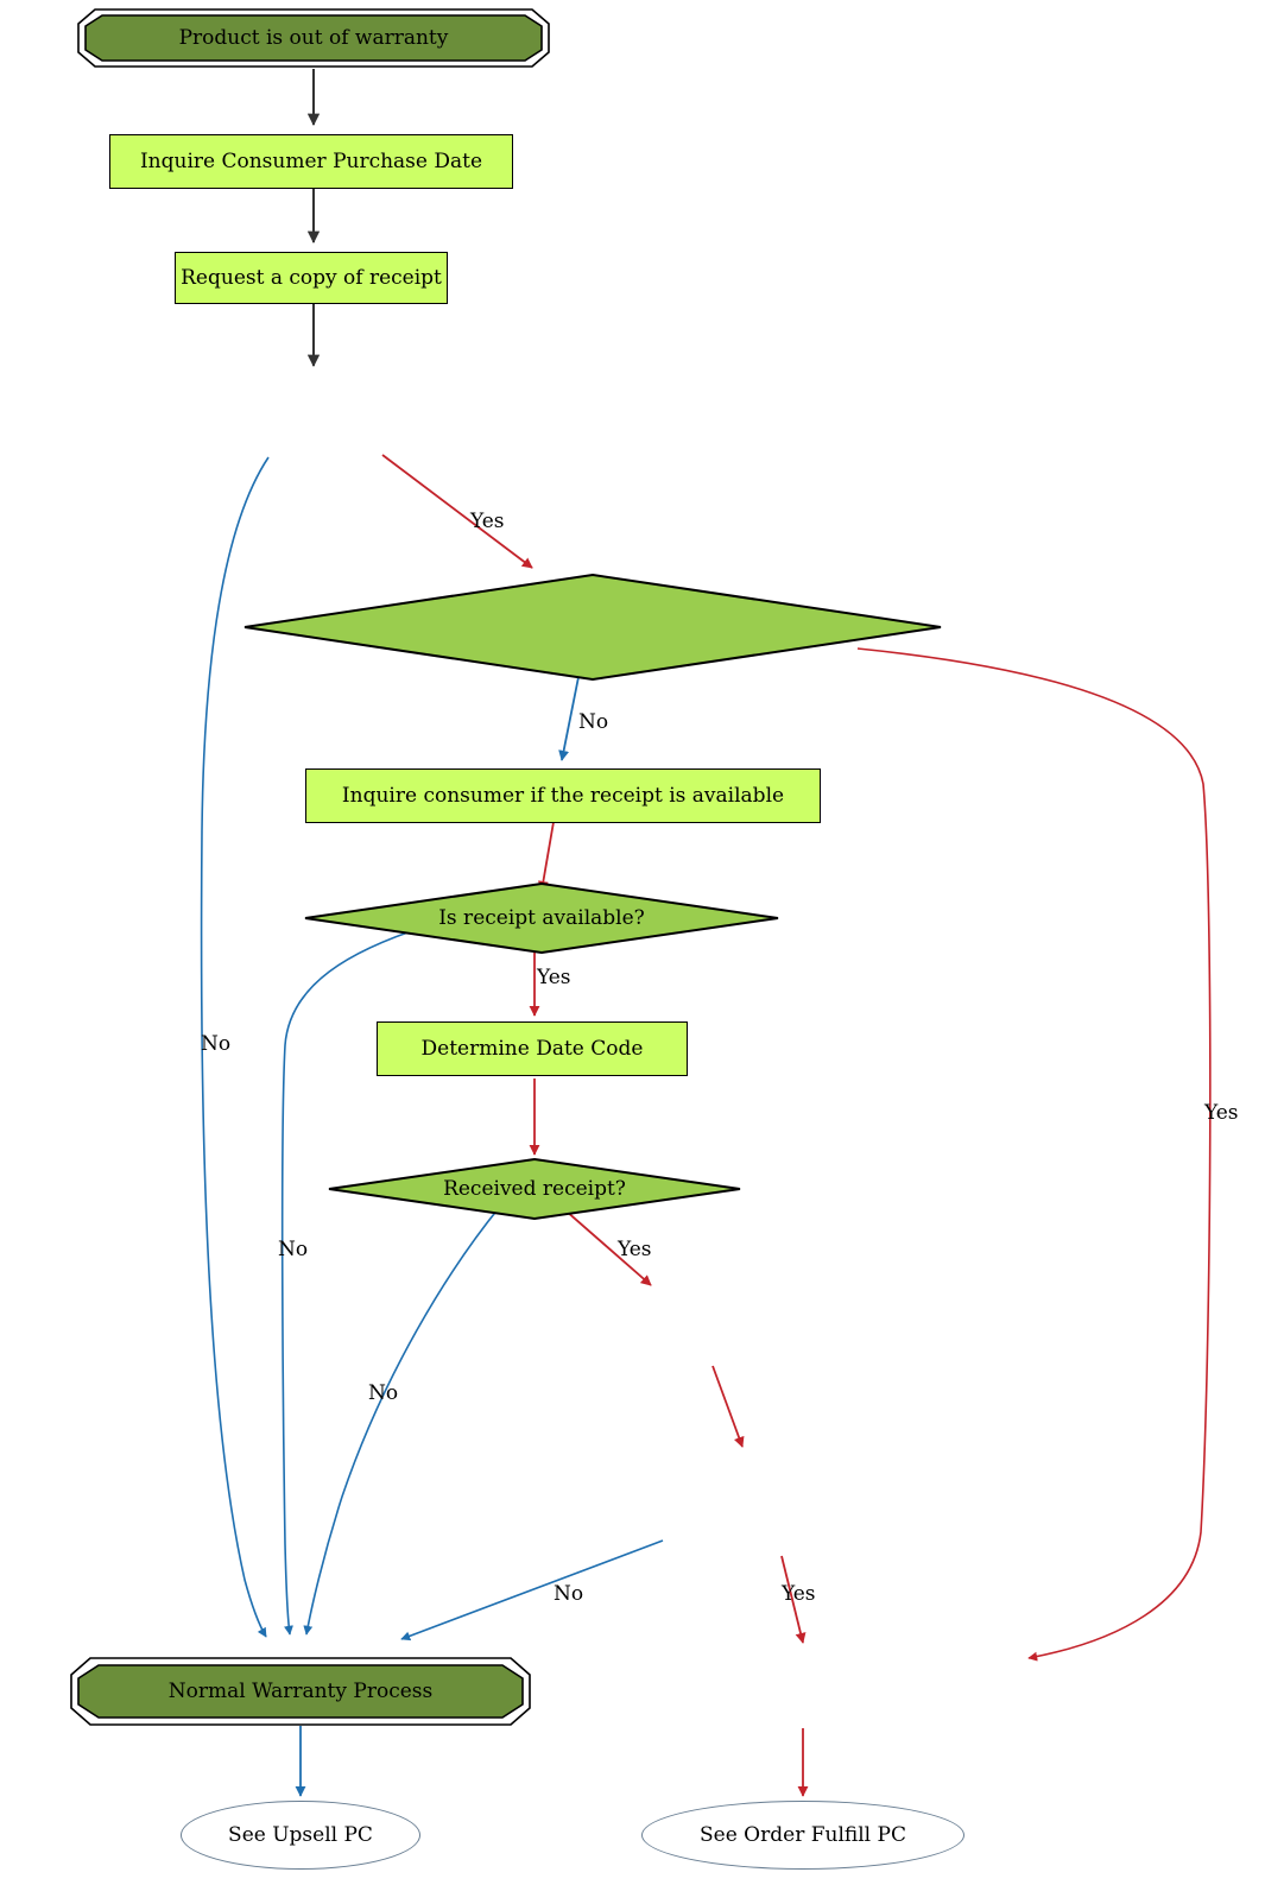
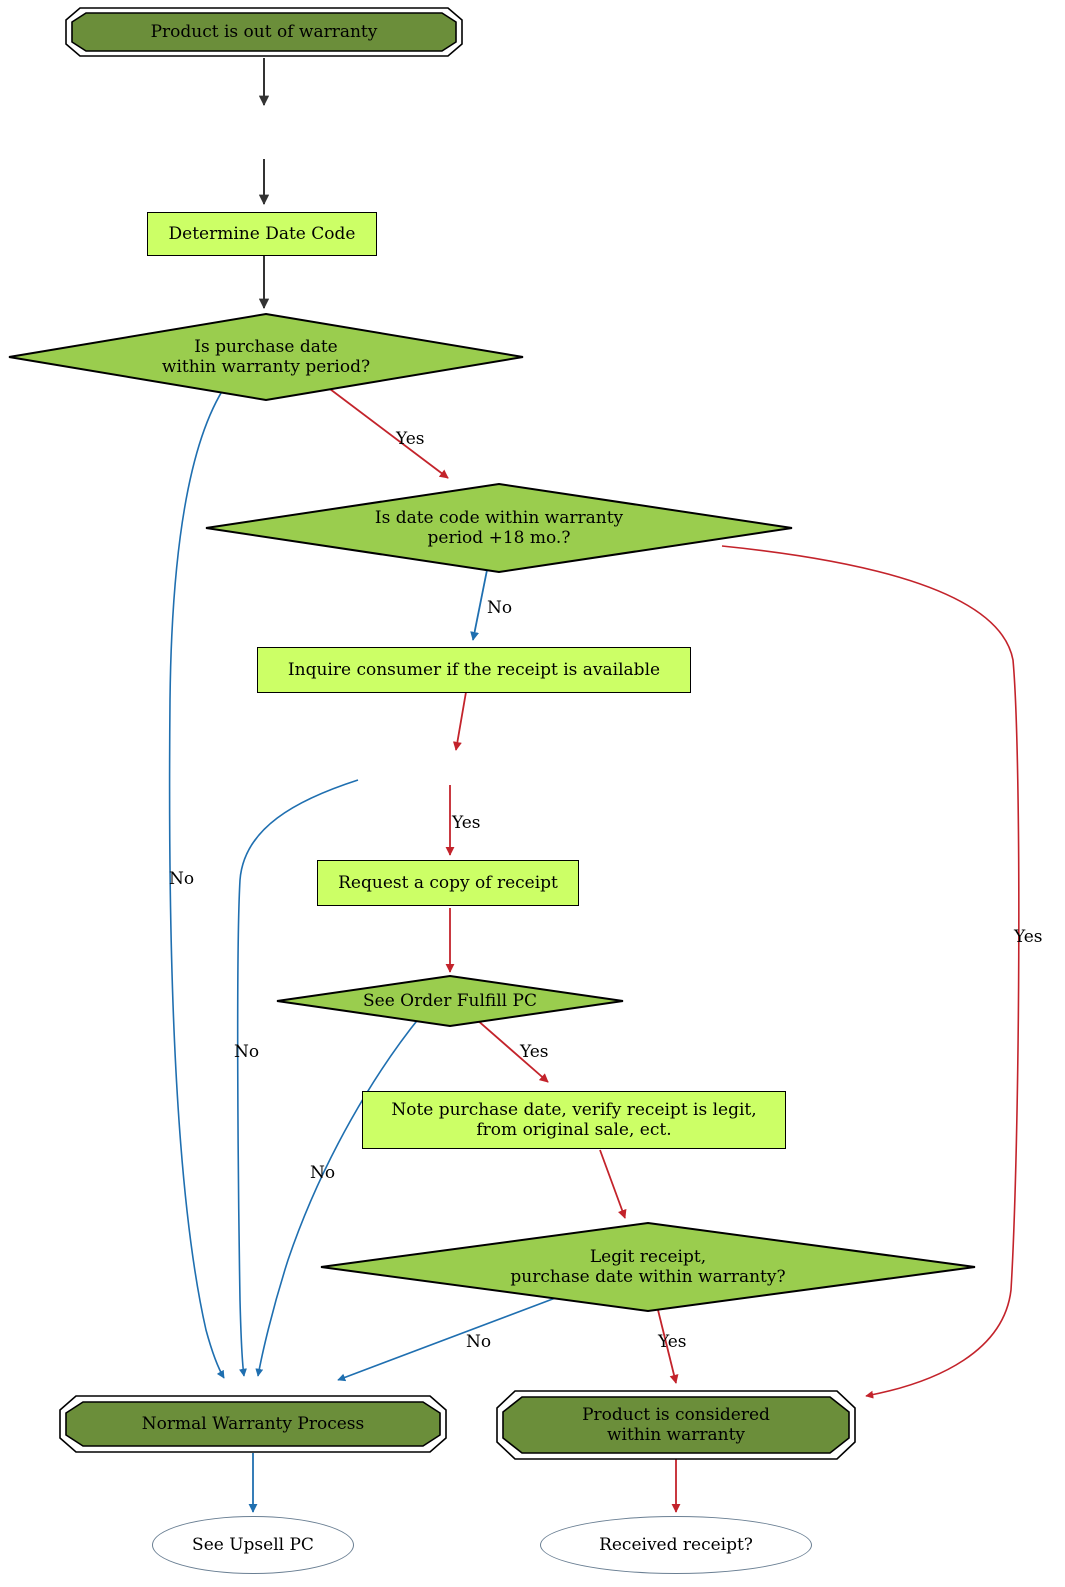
  Product is out of warranty
- Inquire Consumer Purchase Date
- Request a copy of receipt
+ Determine Date Code
+ Is purchase date
+ within warranty period?
+ Is date code within warranty
+ period +18 mo.?
  Inquire consumer if the receipt is available
- Is receipt available?
- Determine Date Code
+ Request a copy of receipt
- Received receipt?
+ See Order Fulfill PC
+ Note purchase date, verify receipt is legit,
+ from original sale, ect.
+ Legit receipt,
+ purchase date within warranty?
  Normal Warranty Process
+ Product is considered
+ within warranty
  See Upsell PC
- See Order Fulfill PC
+ Received receipt?
  Yes
  No
  No
  Yes
  Yes
  No
  Yes
  No
  No
  Yes
